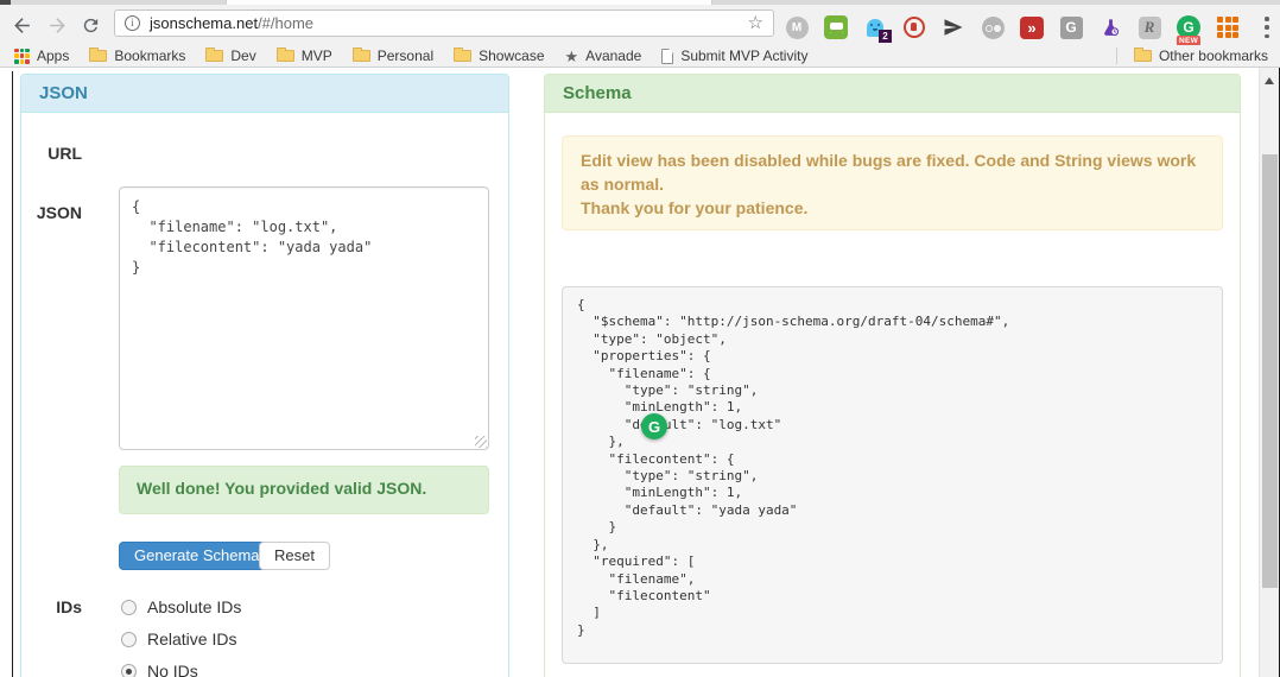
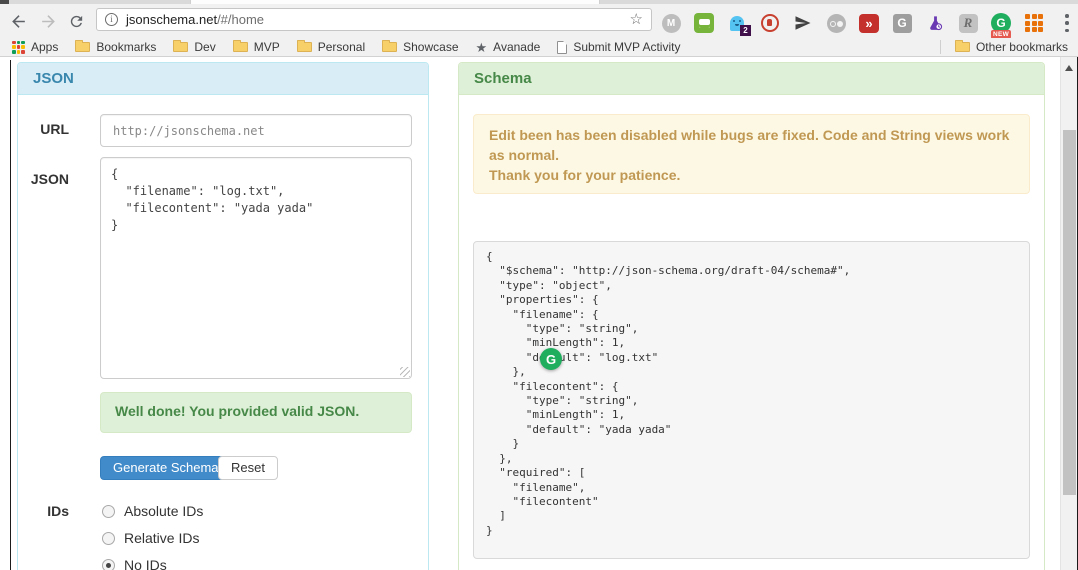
  i
  jsonschema.net
  /#/home
  ☆
  M
  2
  »
  G
  R
  G
  Apps
  Bookmarks
  Dev
  MVP
  Personal
  Showcase
  ★
  Avanade
  Submit MVP Activity
  Other bookmarks
  JSON
  URL
+ http://jsonschema.net
  JSON
  {
  "filename": "log.txt",
  "filecontent": "yada yada"
  }
  Well done! You provided valid JSON.
  Generate Schema
  Reset
  IDs
  Absolute IDs
  Relative IDs
  No IDs
  Schema
- Edit view has been disabled while bugs are fixed. Code and String views work as normal.
+ Edit been has been disabled while bugs are fixed. Code and String views work as normal.
  Thank you for your patience.
  {
  "$schema": "http://json-schema.org/draft-04/schema#",
  "type": "object",
  "properties": {
  "filename": {
  "type": "string",
  "minLength": 1,
  "dult": "log.txt"
  },
  "filecontent": {
  "type": "string",
  "minLength": 1,
  "default": "yada yada"
  }
  },
  "required": [
  "filename",
  "filecontent"
  ]
  }
  G
